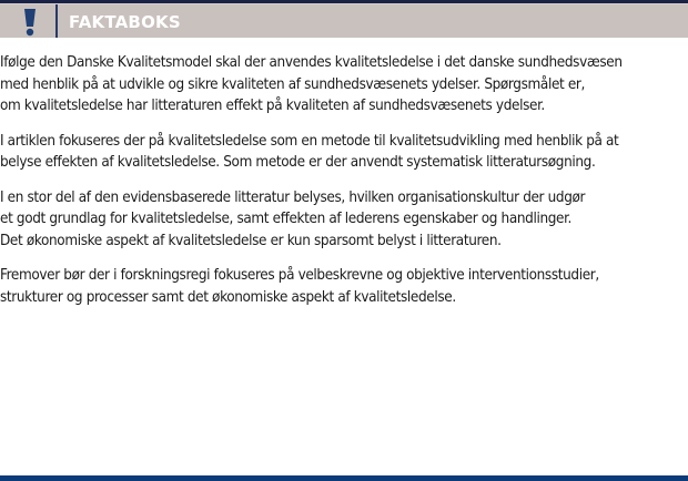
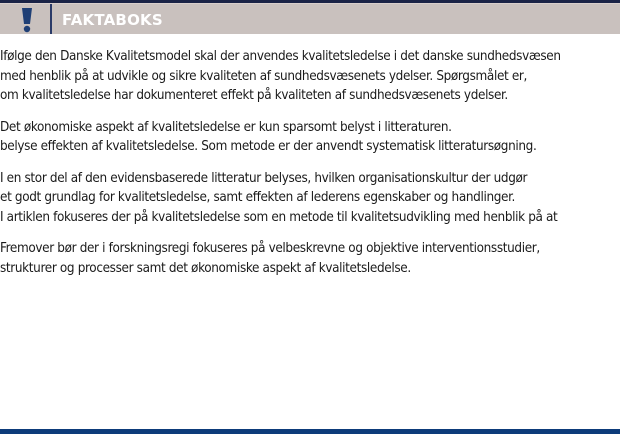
  FAKTABOKS
  Ifølge den Danske Kvalitetsmodel skal der anvendes kvalitetsledelse i det danske sundhedsvæsen
  med henblik på at udvikle og sikre kvaliteten af sundhedsvæsenets ydelser. Spørgsmålet er,
- om kvalitetsledelse har litteraturen effekt på kvaliteten af sundhedsvæsenets ydelser.
+ om kvalitetsledelse har dokumenteret effekt på kvaliteten af sundhedsvæsenets ydelser.
- I artiklen fokuseres der på kvalitetsledelse som en metode til kvalitetsudvikling med henblik på at
+ Det økonomiske aspekt af kvalitetsledelse er kun sparsomt belyst i litteraturen.
  belyse effekten af kvalitetsledelse. Som metode er der anvendt systematisk litteratursøgning.
  I en stor del af den evidensbaserede litteratur belyses, hvilken organisationskultur der udgør
  et godt grundlag for kvalitetsledelse, samt effekten af lederens egenskaber og handlinger.
- Det økonomiske aspekt af kvalitetsledelse er kun sparsomt belyst i litteraturen.
+ I artiklen fokuseres der på kvalitetsledelse som en metode til kvalitetsudvikling med henblik på at
  Fremover bør der i forskningsregi fokuseres på velbeskrevne og objektive interventionsstudier,
  strukturer og processer samt det økonomiske aspekt af kvalitetsledelse.
